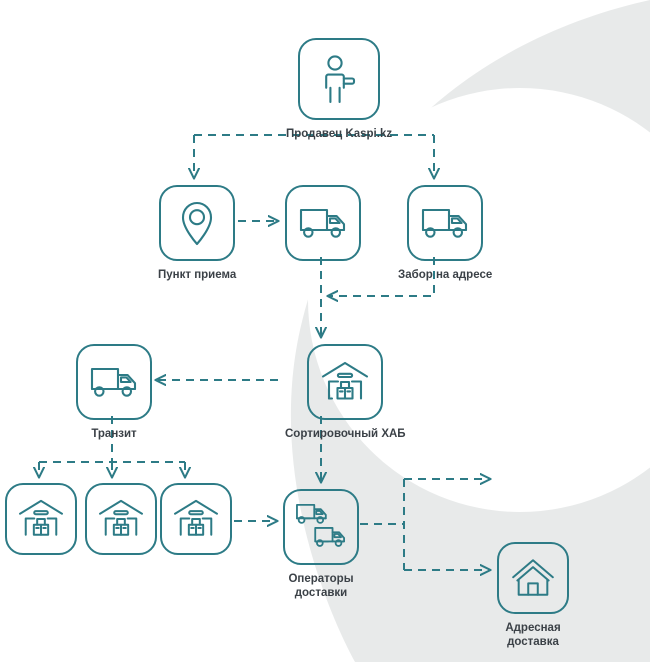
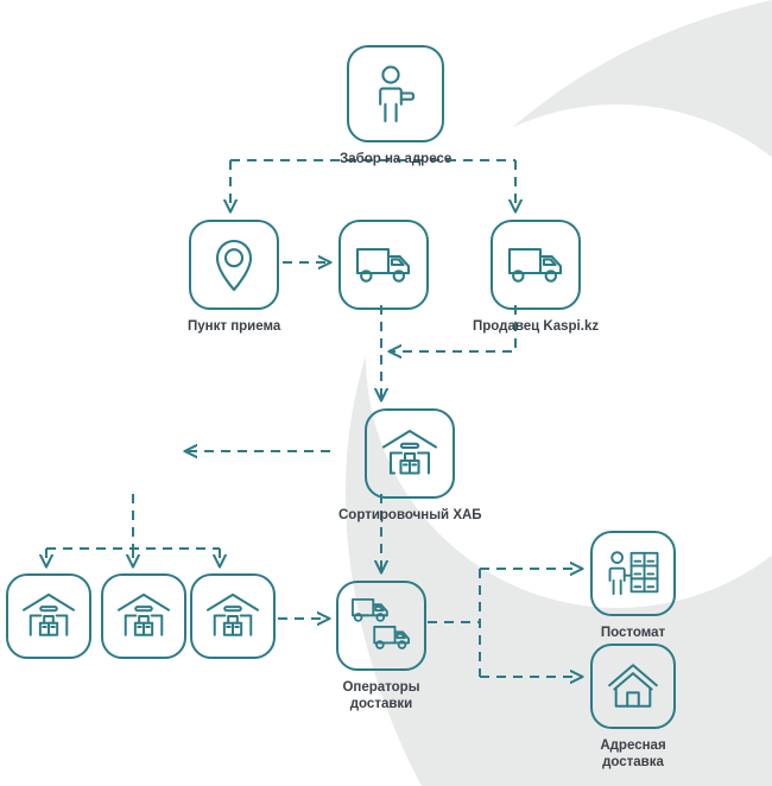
- Продавец Kaspi.kz
+ Забор на адресе
  Пункт приема
- Забор на адресе
+ Продавец Kaspi.kz
  Сортировочный ХАБ
- Транзит
  Операторы
  доставки
+ Постомат
  Адресная
  доставка
